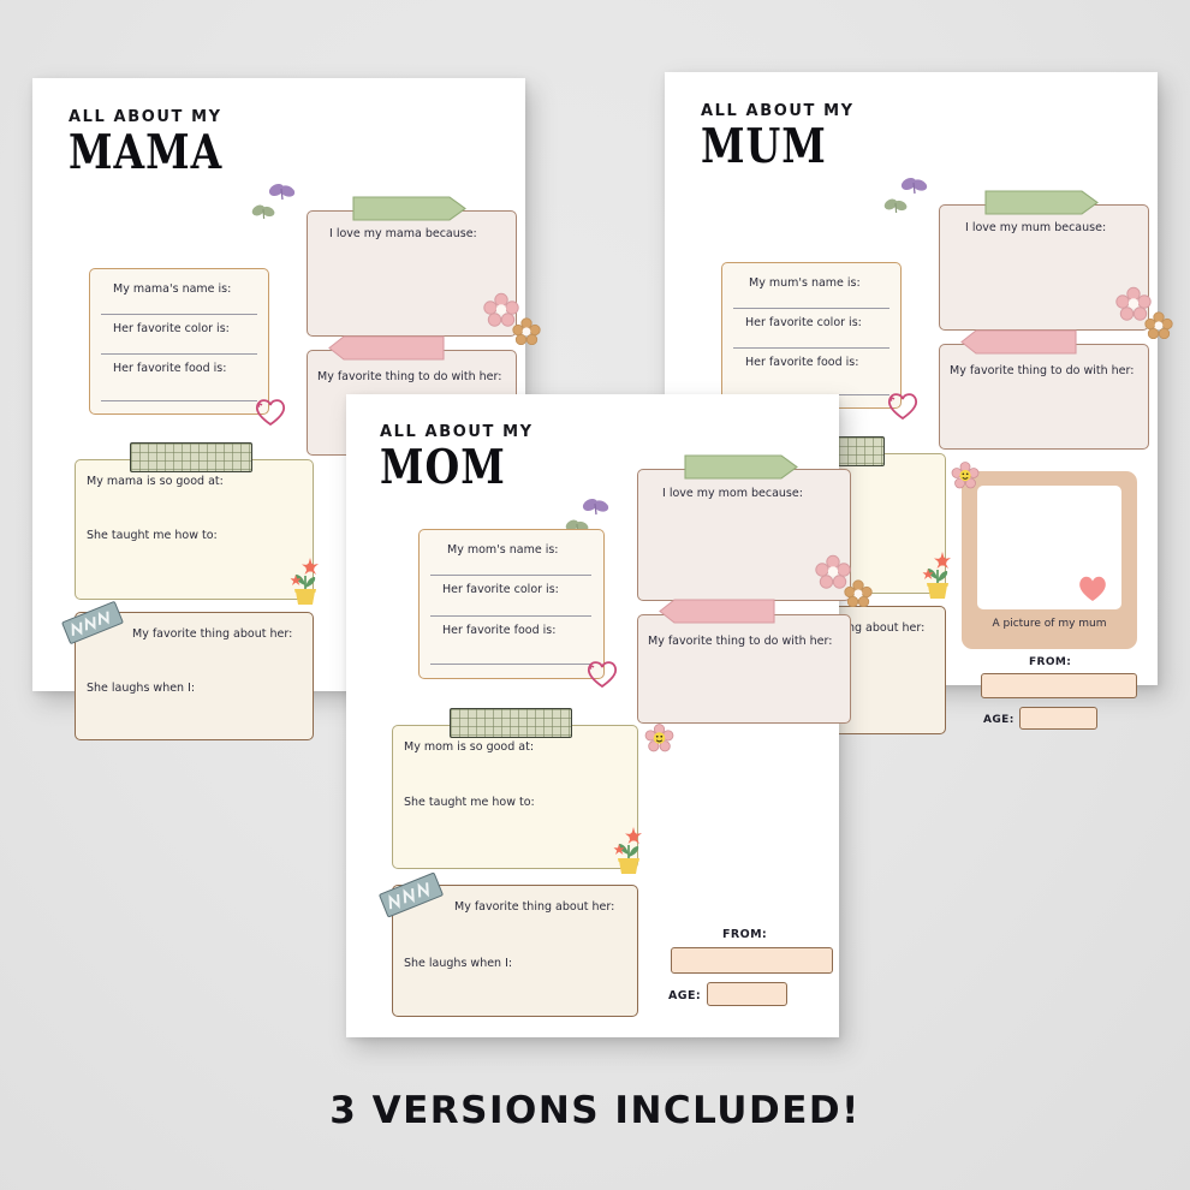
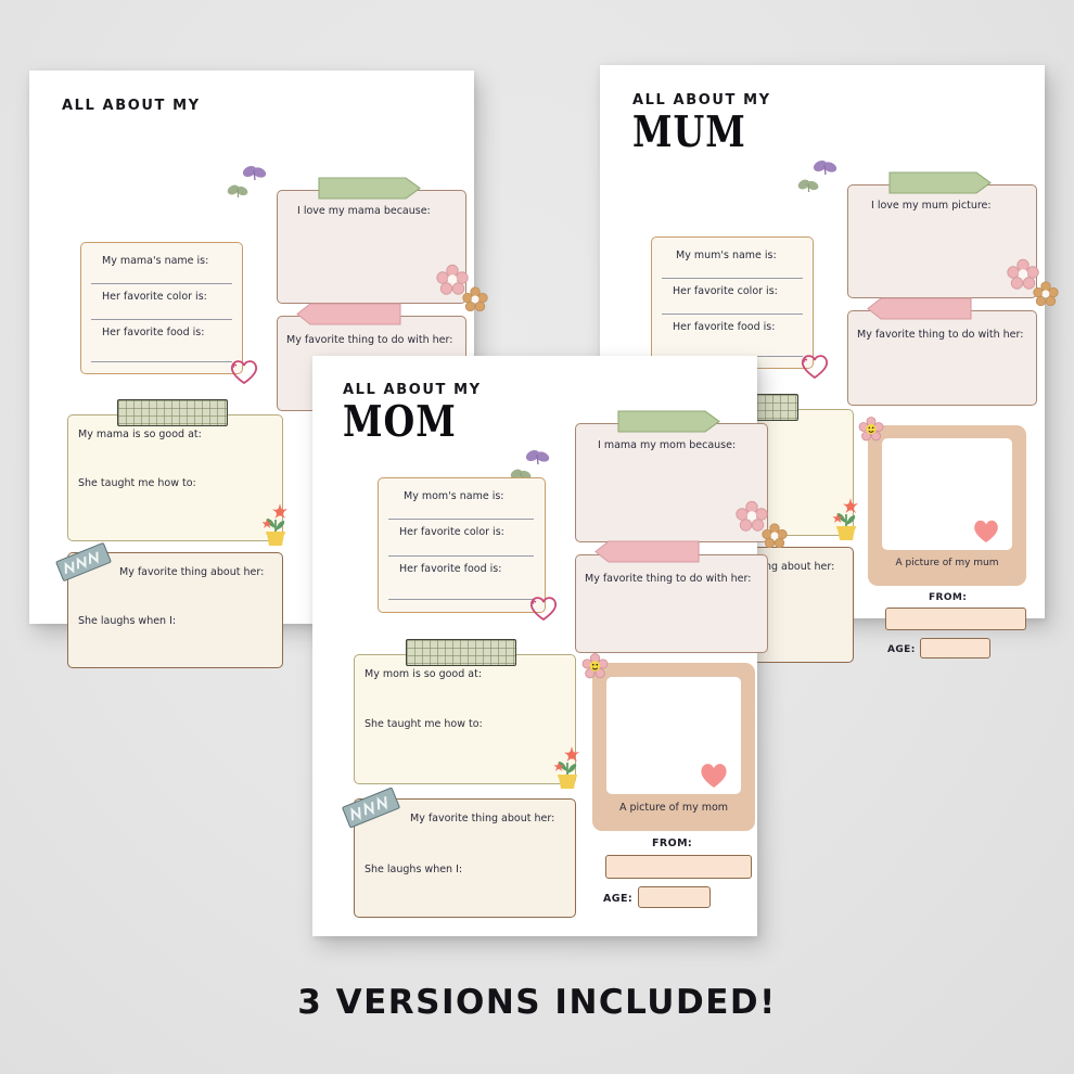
  ALL ABOUT MY
- MAMA
  My mama's name is:
  Her favorite color is:
  Her favorite food is:
  I love my mama because:
  My favorite thing to do with her:
  My mama is so good at:
  She taught me how to:
  My favorite thing about her:
  She laughs when I:
  ALL ABOUT MY
  MUM
  My mum's name is:
  Her favorite color is:
  Her favorite food is:
- I love my mum because:
+ I love my mum picture:
  My favorite thing to do with her:
  A picture of my mum
  FROM:
  AGE:
  ALL ABOUT MY
  MOM
  My mom's name is:
  Her favorite color is:
  Her favorite food is:
- I love my mom because:
+ I mama my mom because:
  My favorite thing to do with her:
  My mom is so good at:
  She taught me how to:
  My favorite thing about her:
  She laughs when I:
+ A picture of my mom
  FROM:
  AGE:
  3 VERSIONS INCLUDED!
